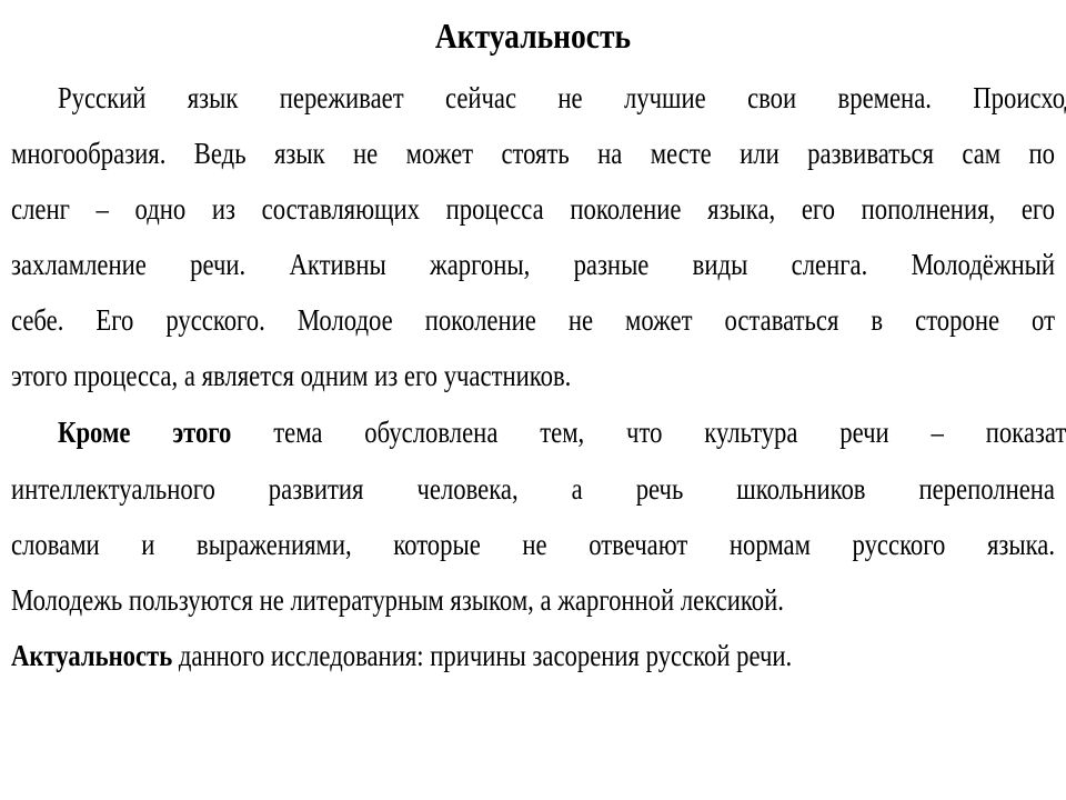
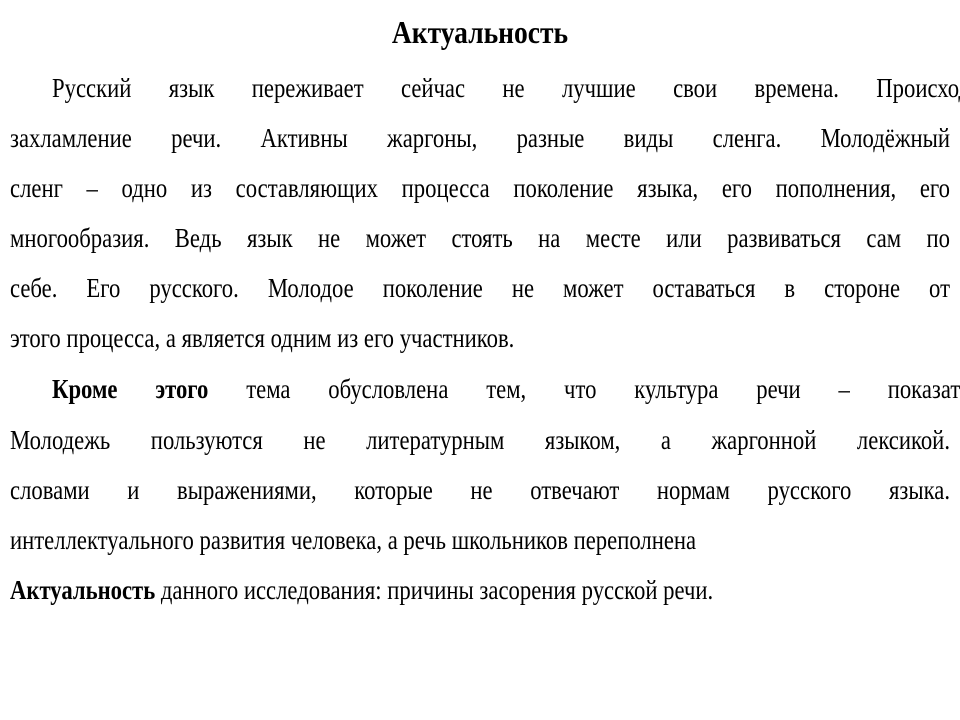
  Актуальность
  Русский язык переживает сейчас не лучшие свои времена. Происхо
- многообразия. Ведь язык не может стоять на месте или развиваться сам по
+ захламление речи. Активны жаргоны, разные виды сленга. Молодёжный
  сленг – одно из составляющих процесса поколение языка, его пополнения, его
- захламление речи. Активны жаргоны, разные виды сленга. Молодёжный
+ многообразия. Ведь язык не может стоять на месте или развиваться сам по
  себе. Его русского. Молодое поколение не может оставаться в стороне от
  этого процесса, а является одним из его участников.
  Кроме этого тема обусловлена тем, что культура речи – показат
- интеллектуального развития человека, а речь школьников переполнена
+ Молодежь пользуются не литературным языком, а жаргонной лексикой.
  словами и выражениями, которые не отвечают нормам русского языка.
- Молодежь пользуются не литературным языком, а жаргонной лексикой.
+ интеллектуального развития человека, а речь школьников переполнена
  Актуальность данного исследования: причины засорения русской речи.
